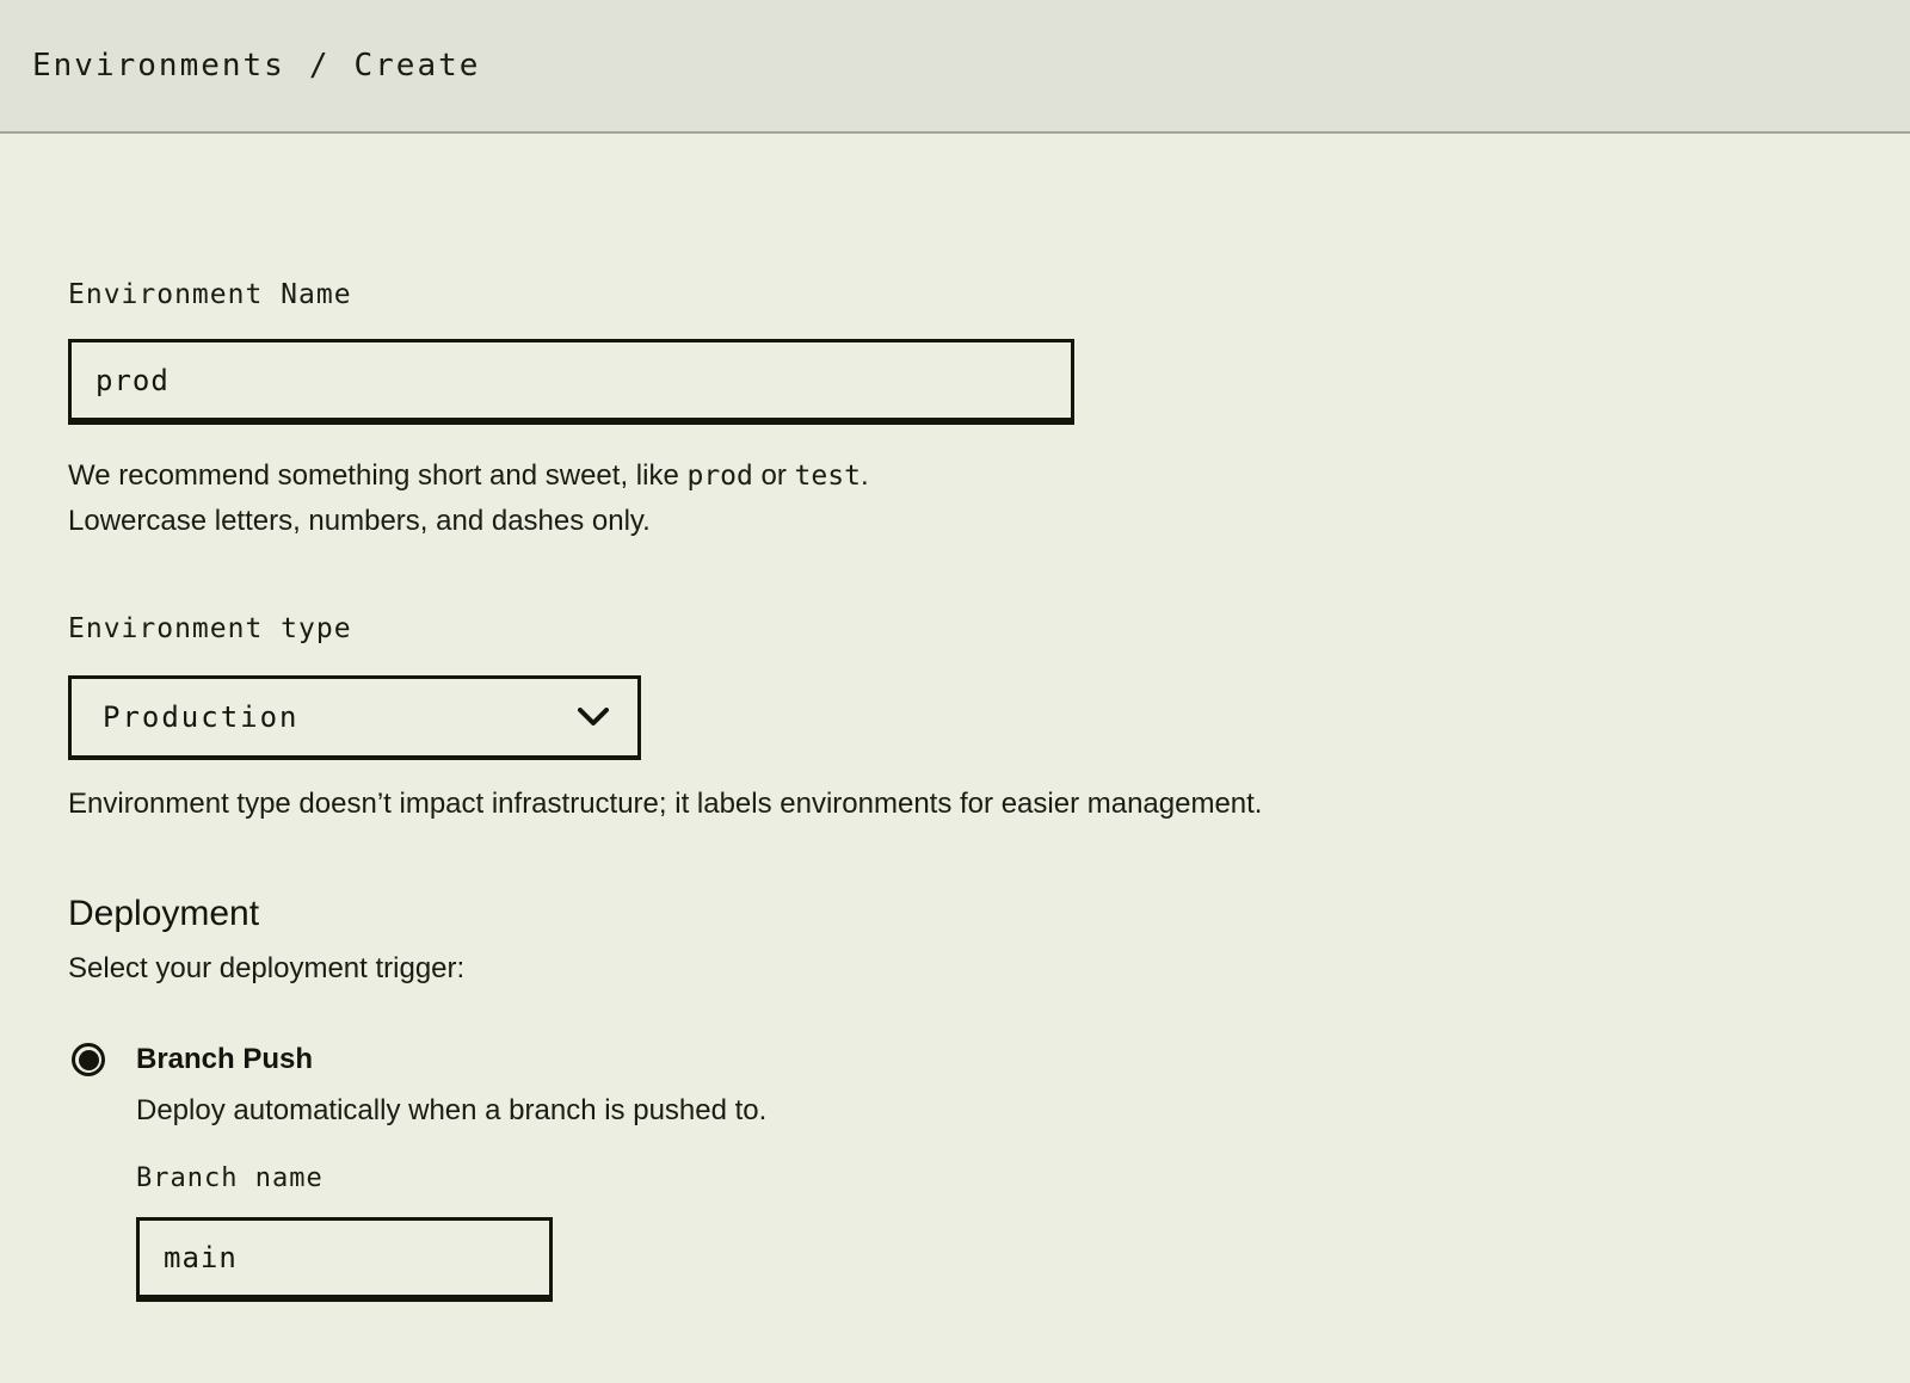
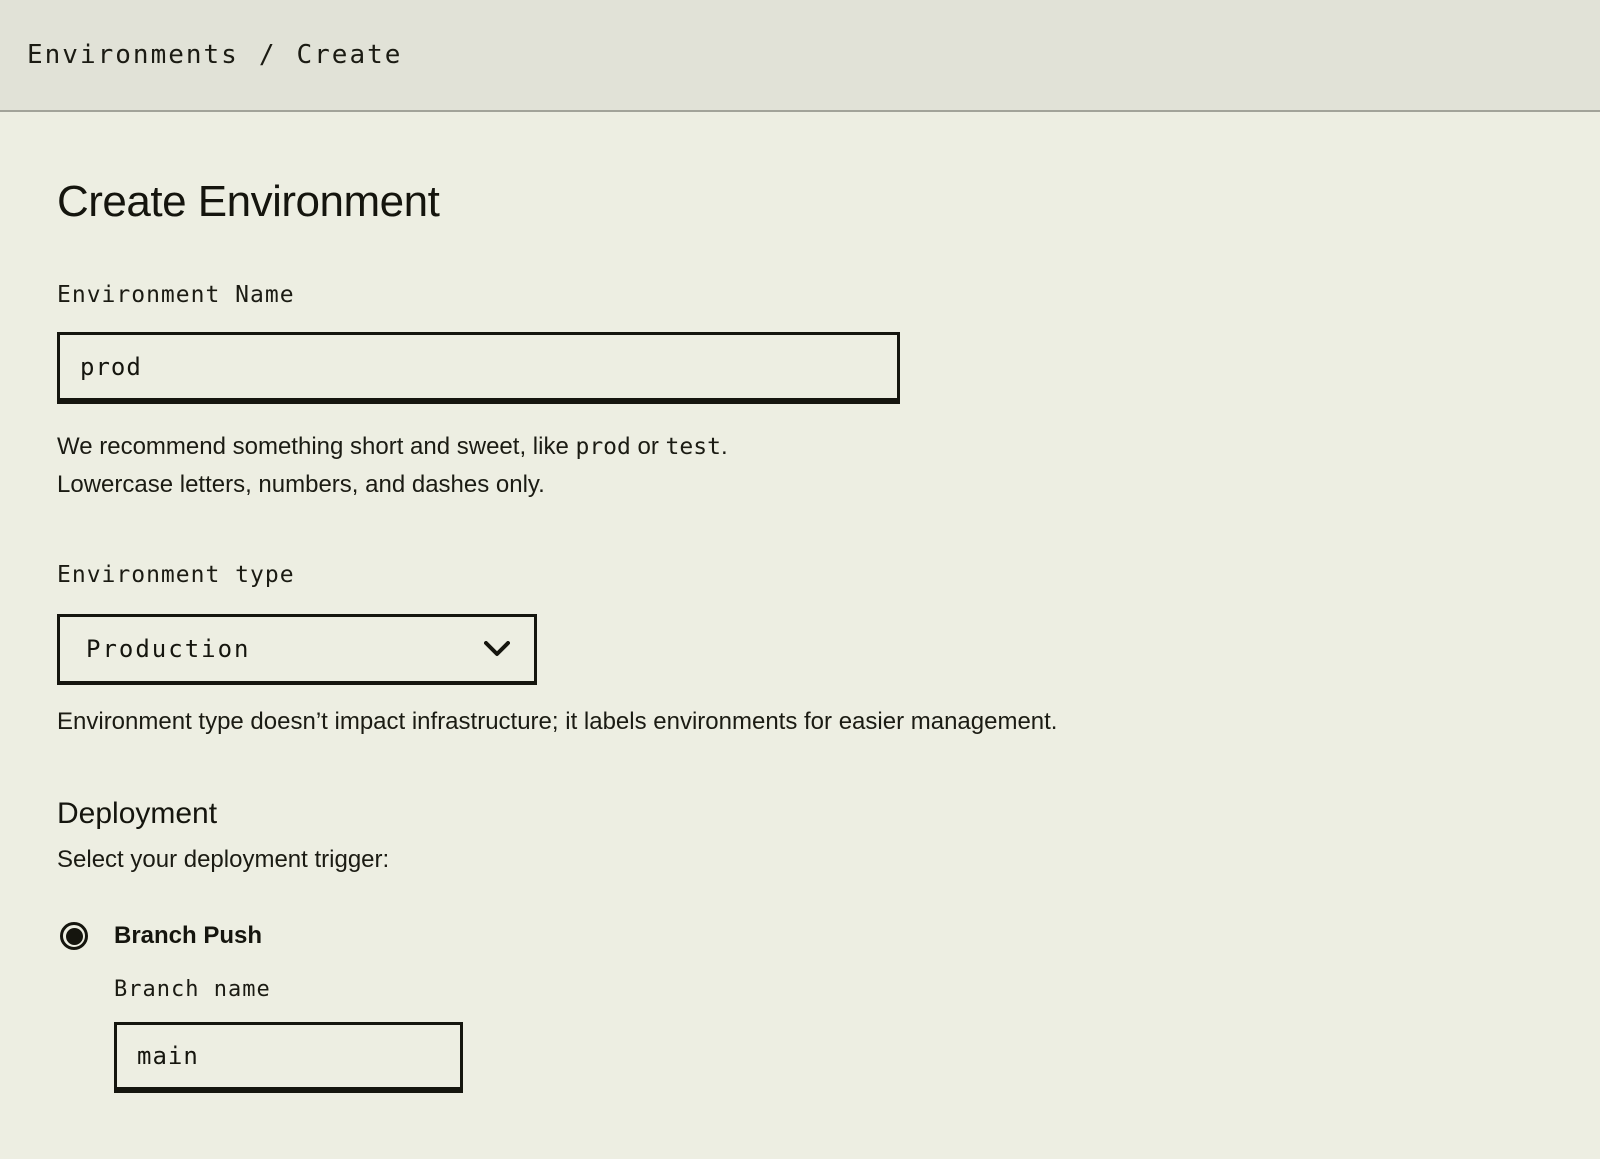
  Environments
  /
  Create
+ Create Environment
  Environment Name
  prod
  We recommend something short and sweet, like prod or test.
  Lowercase letters, numbers, and dashes only.
  Environment type
  Production
  Environment type doesn’t impact infrastructure; it labels environments for easier management.
  Deployment
  Select your deployment trigger:
  Branch Push
- Deploy automatically when a branch is pushed to.
  Branch name
  main
